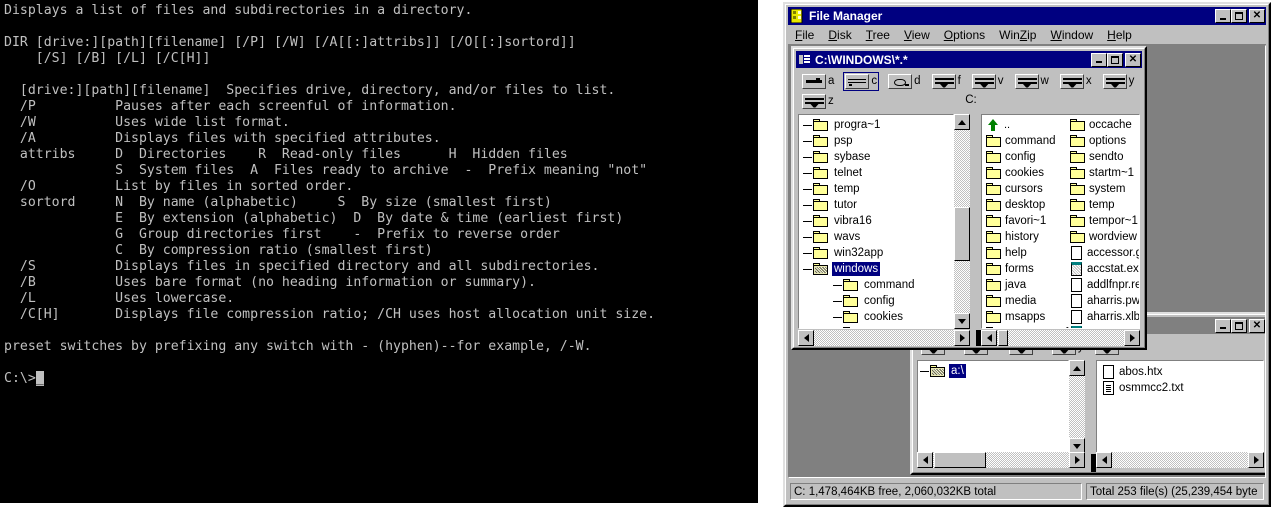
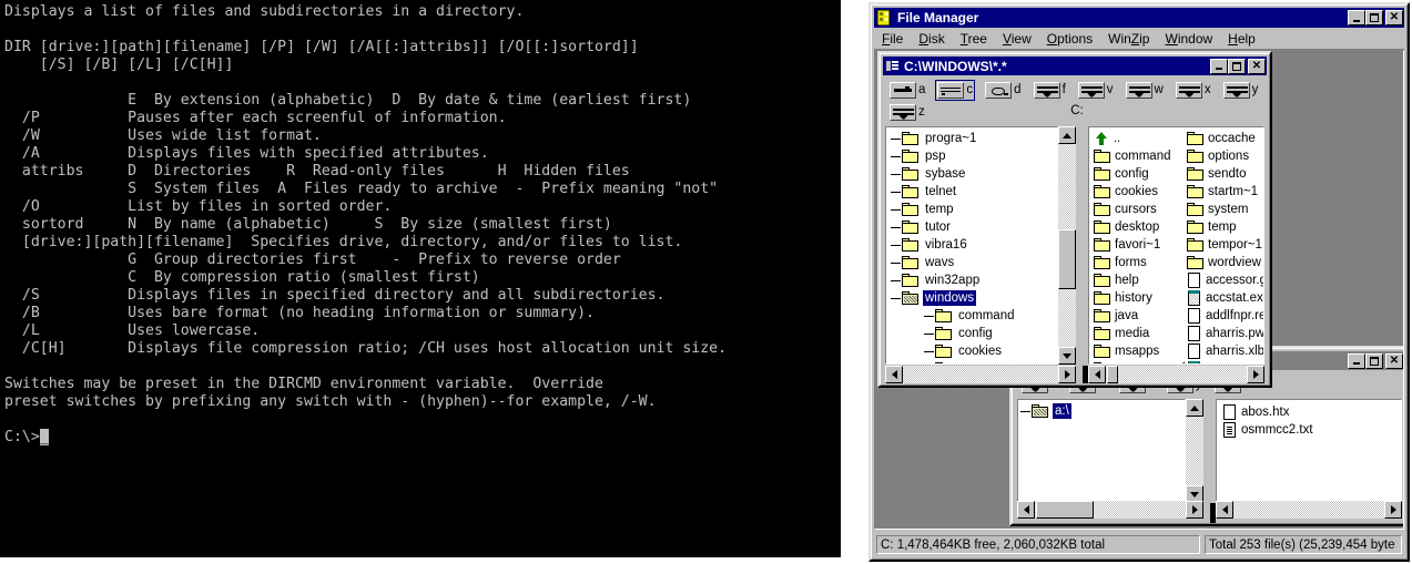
  Displays a list of files and subdirectories in a directory.
  DIR [drive:][path][filename] [/P] [/W] [/A[[:]attribs]] [/O[[:]sortord]]
  [/S] [/B] [/L] [/C[H]]
- [drive:][path][filename] Specifies drive, directory, and/or files to list.
+ E By extension (alphabetic) D By date & time (earliest first)
  /P Pauses after each screenful of information.
  /W Uses wide list format.
  /A Displays files with specified attributes.
  attribs D Directories R Read-only files H Hidden files
  S System files A Files ready to archive - Prefix meaning "not"
  /O List by files in sorted order.
  sortord N By name (alphabetic) S By size (smallest first)
- E By extension (alphabetic) D By date & time (earliest first)
+ [drive:][path][filename] Specifies drive, directory, and/or files to list.
  G Group directories first - Prefix to reverse order
  C By compression ratio (smallest first)
  /S Displays files in specified directory and all subdirectories.
  /B Uses bare format (no heading information or summary).
  /L Uses lowercase.
  /C[H] Displays file compression ratio; /CH uses host allocation unit size.
+ Switches may be preset in the DIRCMD environment variable. Override
  preset switches by prefixing any switch with - (hyphen)--for example, /-W.
  C:\>_
  File Manager
  ✕
  File
  Disk
  Tree
  View
  Options
  WinZip
  Window
  Help
  ✕
  a:\
  abos.htx
  osmmcc2.txt
  C:\WINDOWS\*.*
  ✕
  a
  c
  d
  f
  v
  w
  x
  y
  z
  C:
  progra~1
  psp
  sybase
  telnet
  temp
  tutor
  vibra16
  wavs
  win32app
  windows
  command
  config
  cookies
  ..
  command
  config
  cookies
  cursors
  desktop
  favori~1
- history
+ forms
  help
- forms
+ history
  java
  media
  msapps
  occache
  options
  sendto
  startm~1
  system
  temp
  tempor~1
  wordview
  accessor.g
  accstat.ex
  addlfnpr.re
  aharris.pw
  aharris.xlb
  C: 1,478,464KB free, 2,060,032KB total
  Total 253 file(s) (25,239,454 byte
